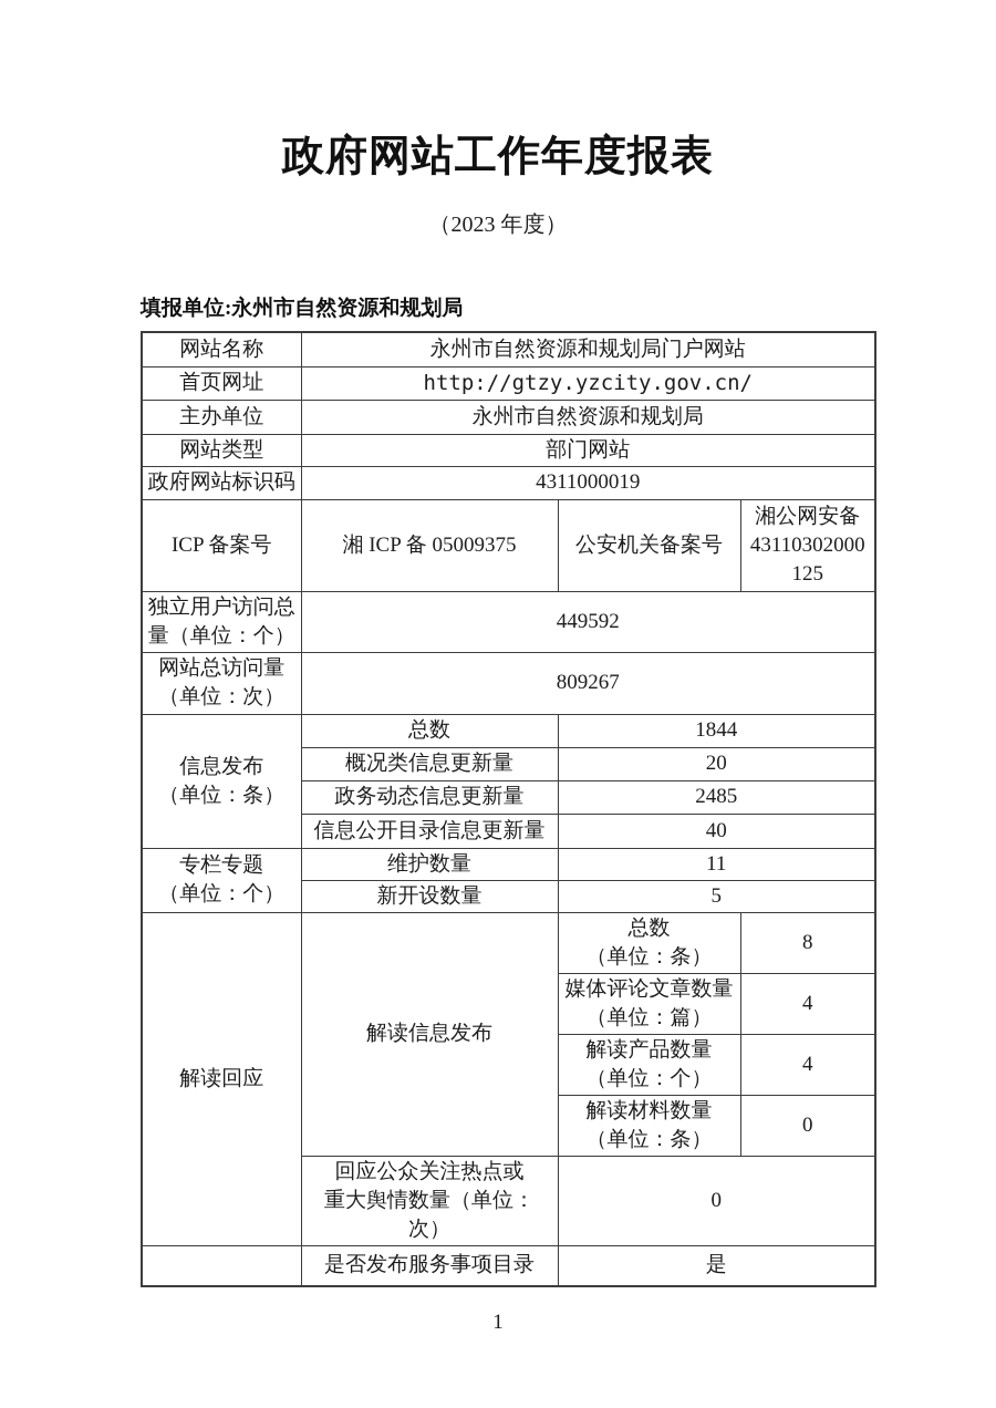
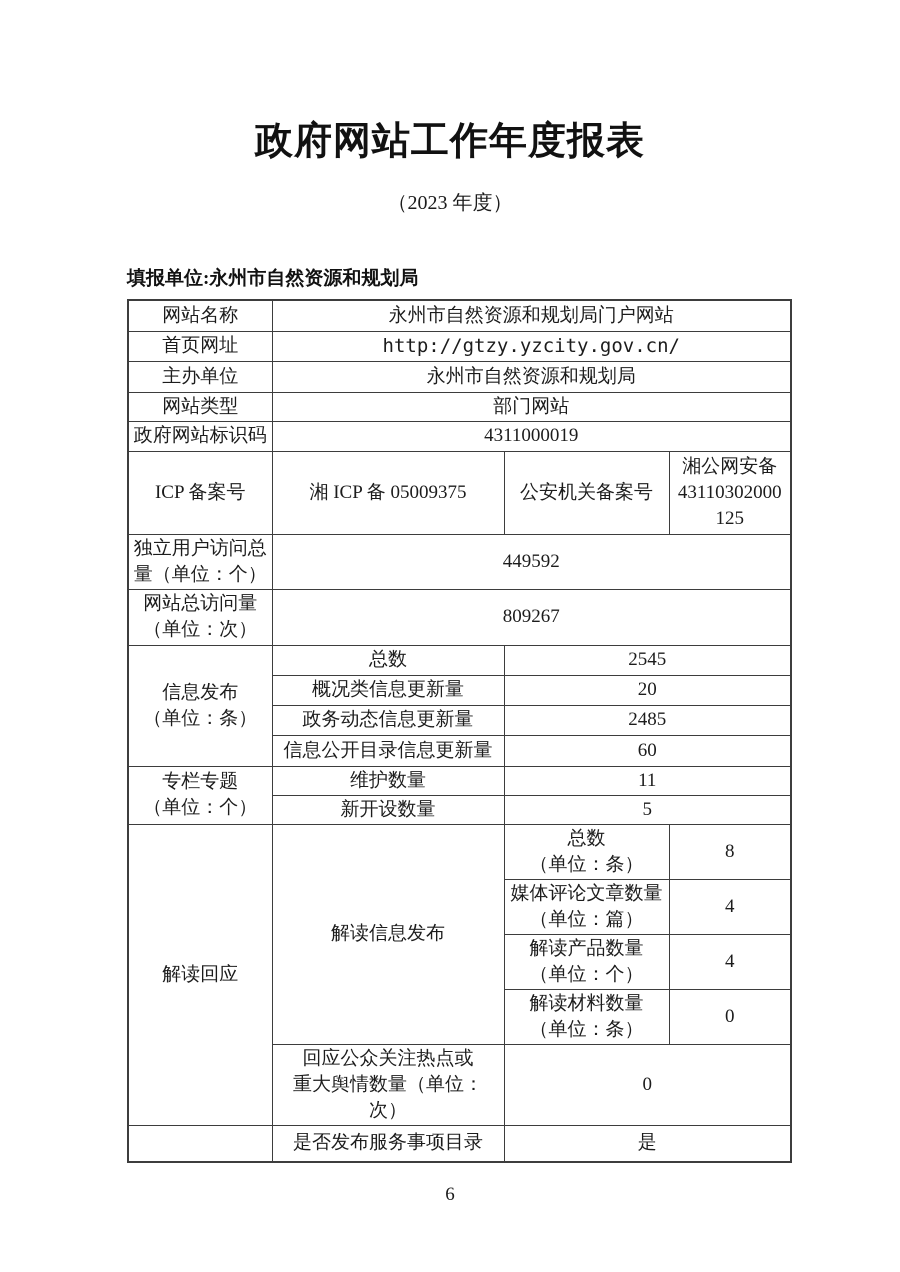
  政府网站工作年度报表
  （2023 年度）
  填报单位:永州市自然资源和规划局
  网站名称	永州市自然资源和规划局门户网站
  首页网址	http://gtzy.yzcity.gov.cn/
  主办单位	永州市自然资源和规划局
  网站类型	部门网站
  政府网站标识码	4311000019
  ICP 备案号	湘 ICP 备 05009375	公安机关备案号	湘公网安备 43110302000 125
  独立用户访问总量（单位：个）	449592
  网站总访问量（单位：次）	809267
- 信息发布 （单位：条）	总数	1844
+ 信息发布 （单位：条）	总数	2545
  概况类信息更新量	20
  政务动态信息更新量	2485
- 信息公开目录信息更新量	40
+ 信息公开目录信息更新量	60
  专栏专题 （单位：个）	维护数量	11
  新开设数量	5
  解读回应	解读信息发布	总数 （单位：条）	8
  媒体评论文章数量 （单位：篇）	4
  解读产品数量 （单位：个）	4
  解读材料数量 （单位：条）	0
  回应公众关注热点或 重大舆情数量（单位： 次）	0
  	是否发布服务事项目录	是
- 1
+ 6
